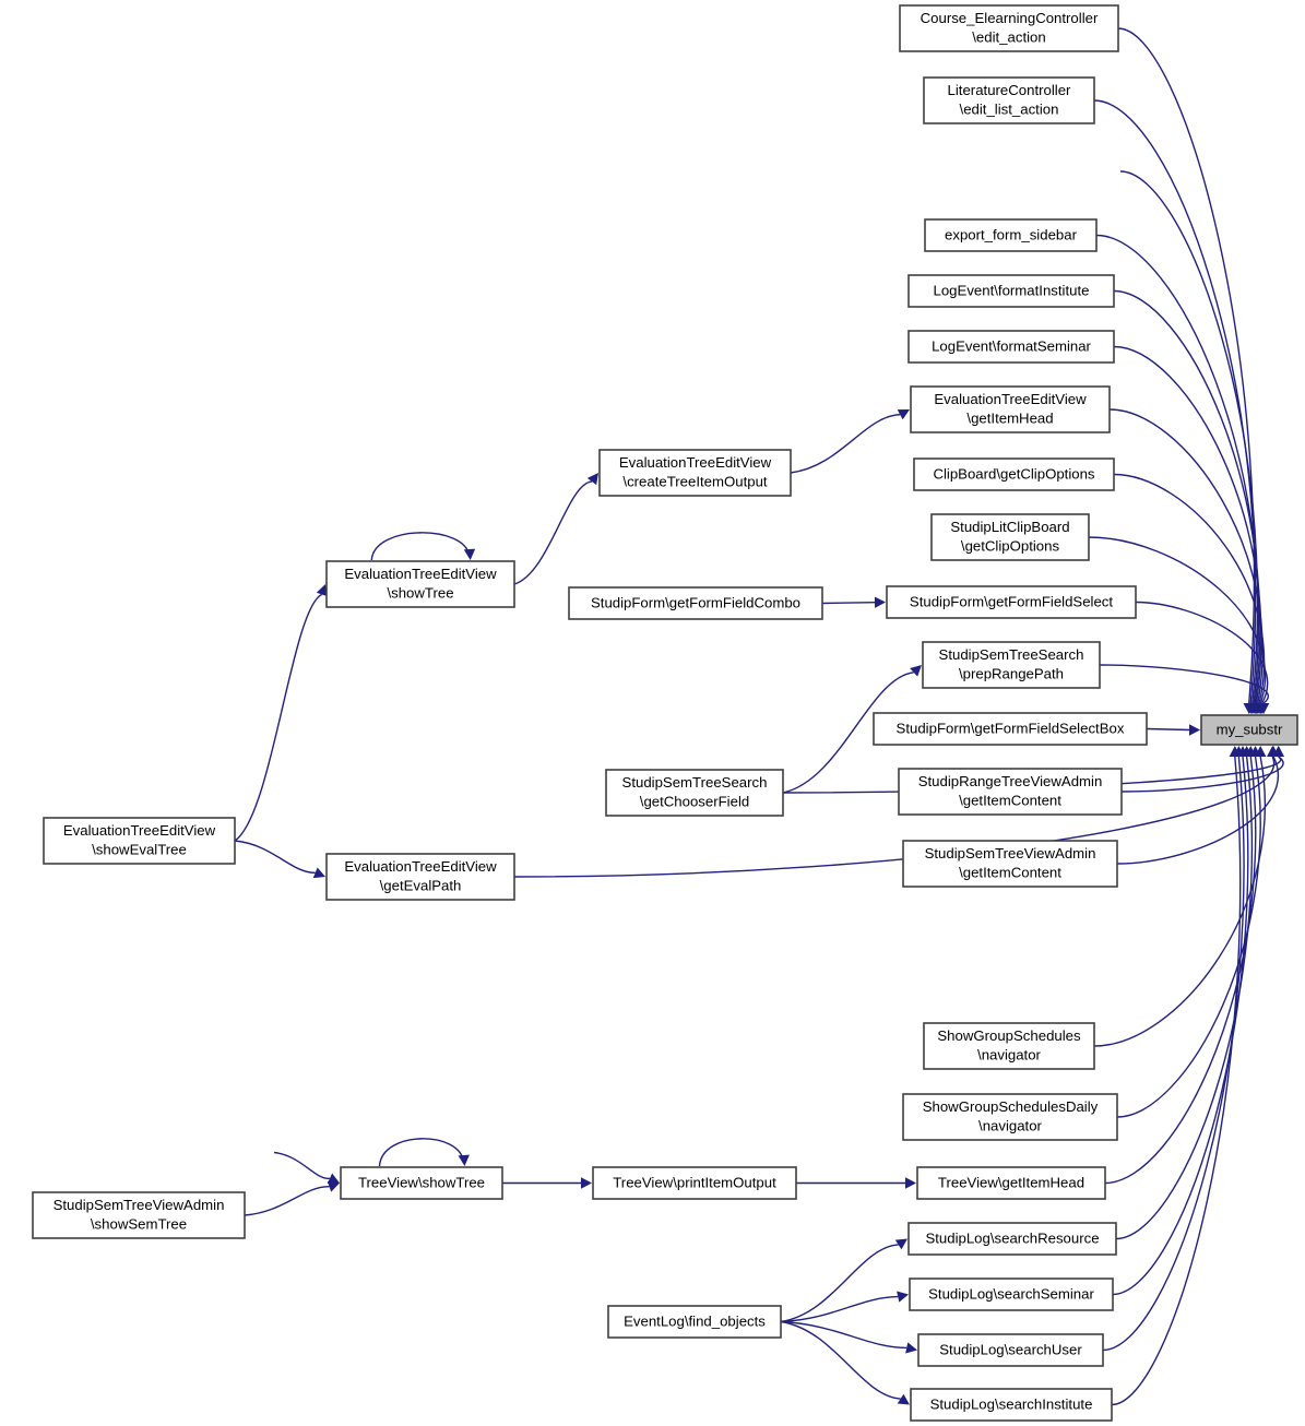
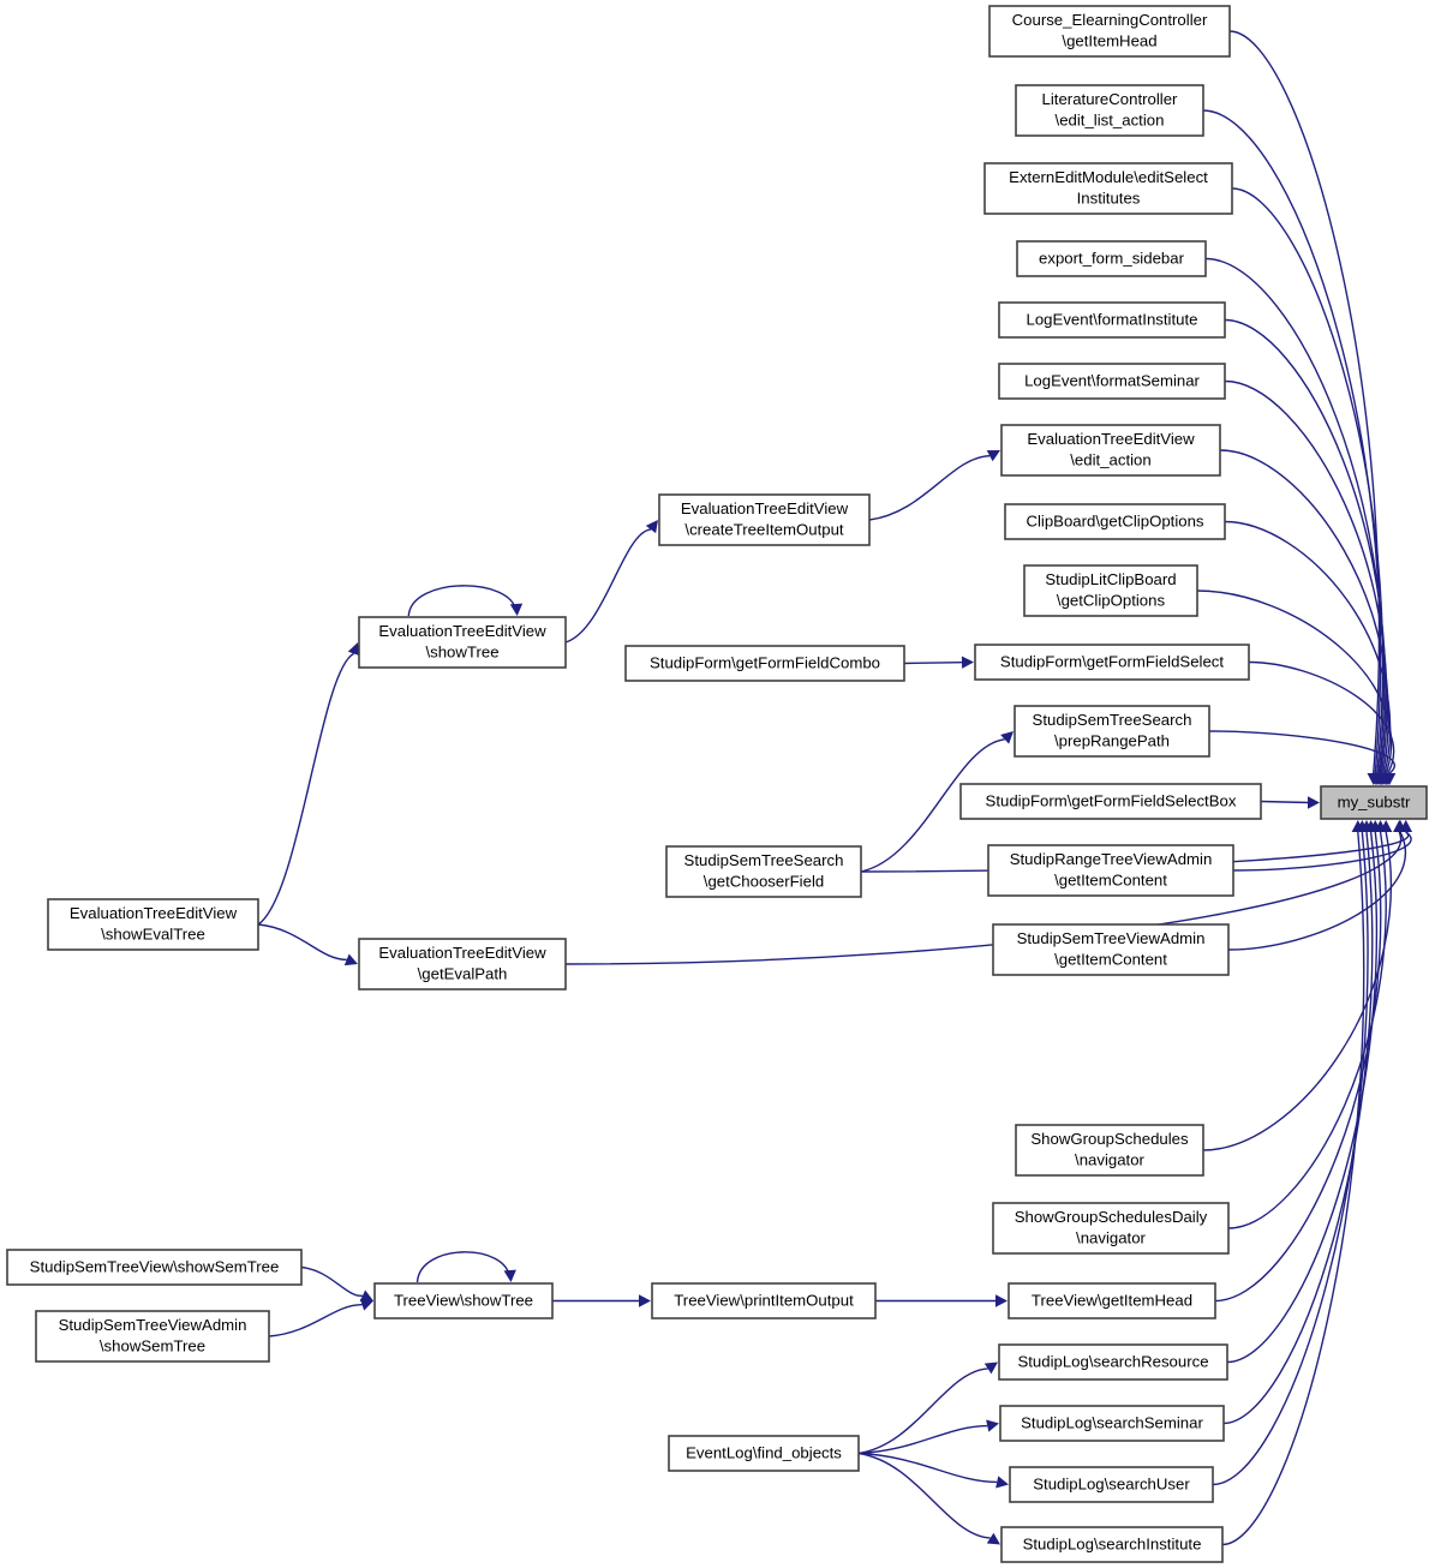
  Course_ElearningController
- \edit_action
+ \getItemHead
  LiteratureController
  \edit_list_action
+ ExternEditModule\editSelect
+ Institutes
  export_form_sidebar
  LogEvent\formatInstitute
  LogEvent\formatSeminar
  EvaluationTreeEditView
- \getItemHead
+ \edit_action
  ClipBoard\getClipOptions
  StudipLitClipBoard
  \getClipOptions
  StudipForm\getFormFieldSelect
  StudipSemTreeSearch
  \prepRangePath
  StudipForm\getFormFieldSelectBox
  StudipRangeTreeViewAdmin
  \getItemContent
  StudipSemTreeViewAdmin
  \getItemContent
  ShowGroupSchedules
  \navigator
  ShowGroupSchedulesDaily
  \navigator
  TreeView\getItemHead
  StudipLog\searchResource
  StudipLog\searchSeminar
  StudipLog\searchUser
  StudipLog\searchInstitute
  my_substr
  EvaluationTreeEditView
  \createTreeItemOutput
  StudipForm\getFormFieldCombo
  StudipSemTreeSearch
  \getChooserField
  EvaluationTreeEditView
  \showTree
  EvaluationTreeEditView
  \getEvalPath
  EvaluationTreeEditView
  \showEvalTree
  TreeView\showTree
  TreeView\printItemOutput
  EventLog\find_objects
+ StudipSemTreeView\showSemTree
  StudipSemTreeViewAdmin
  \showSemTree
